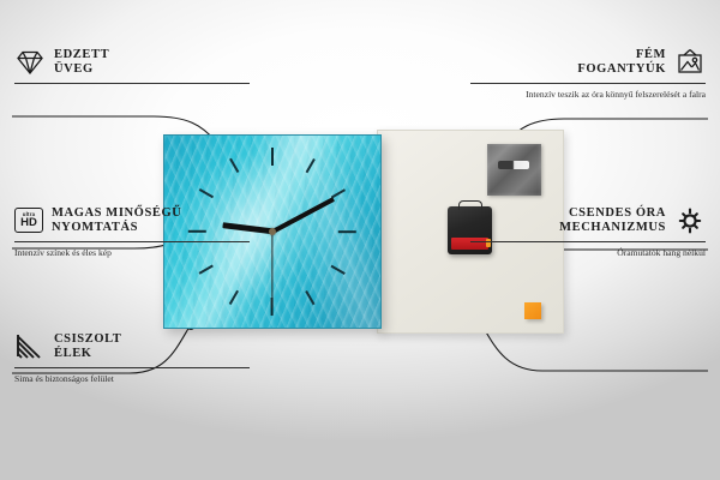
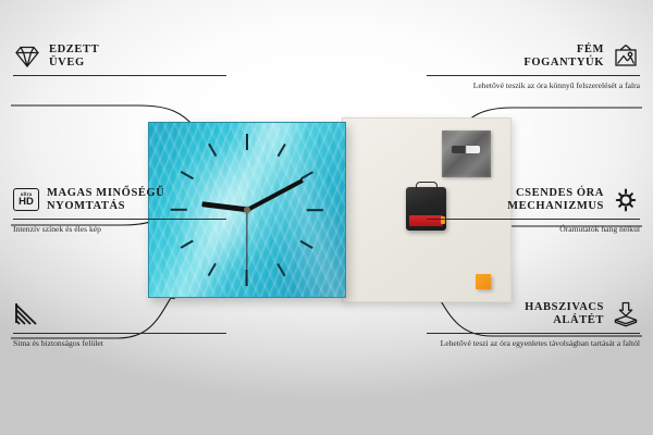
  EDZETT
  ÜVEG
  HD
  MAGAS MINŐSÉGŰ
  NYOMTATÁS
  Intenzív színek és éles kép
- CSISZOLT
- ÉLEK
  Sima és biztonságos felület
  FÉM
  FOGANTYÚK
- Intenzív teszik az óra könnyű felszerelését a falra
+ Lehetővé teszik az óra könnyű felszerelését a falra
  CSENDES ÓRA
  MECHANIZMUS
  Óramutatók hang nélkül
+ HABSZIVACS
+ ALÁTÉT
+ Lehetővé teszi az óra egyenletes távolságban tartását a faltól
